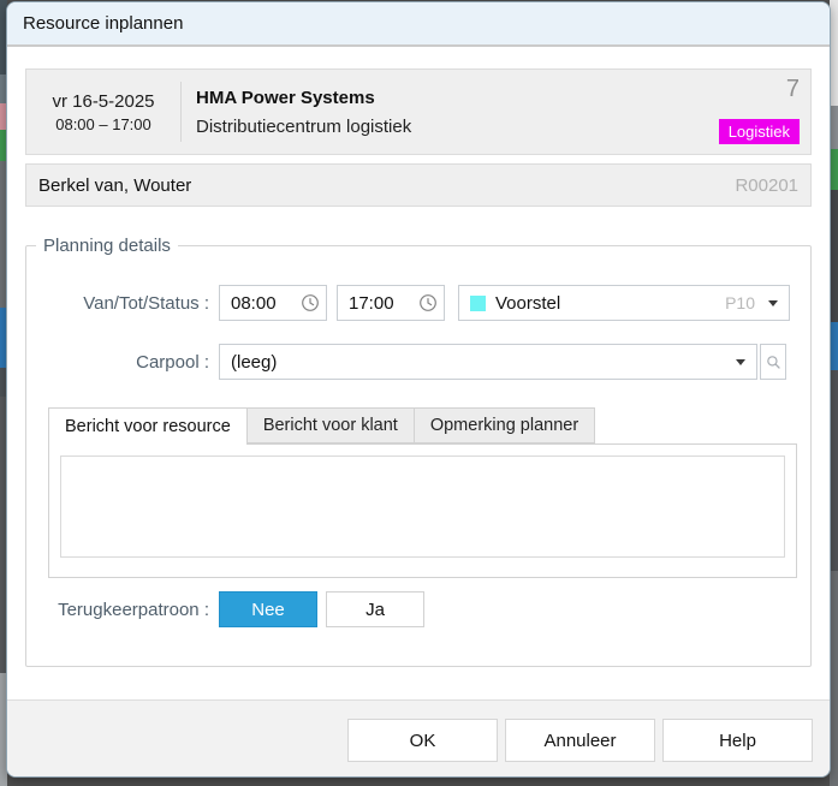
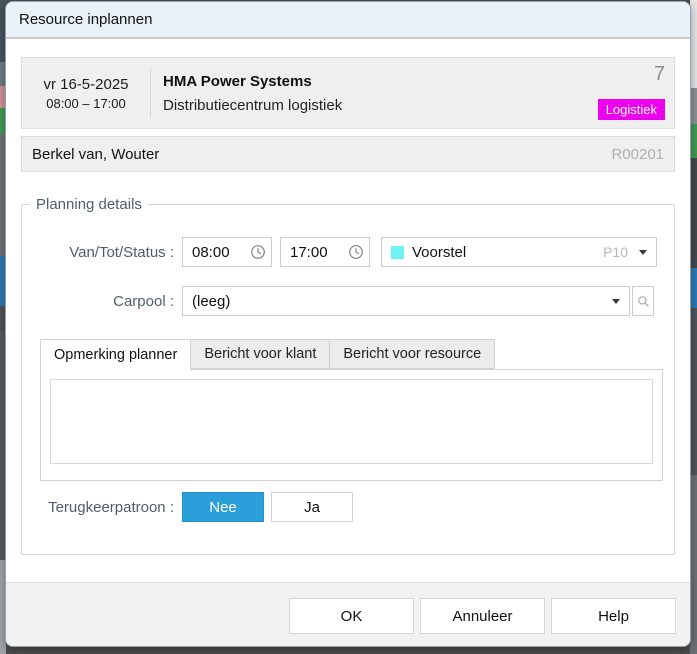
  Resource inplannen
  vr 16-5-2025
  08:00 – 17:00
  HMA Power Systems
  Distributiecentrum logistiek
  7
  Logistiek
  Berkel van, Wouter
  R00201
  Planning details
  Van/Tot/Status :
  08:00
  17:00
  Voorstel
  P10
  Carpool :
  (leeg)
- Bericht voor resource
+ Opmerking planner
  Bericht voor klant
- Opmerking planner
+ Bericht voor resource
  Terugkeerpatroon :
  Nee
  Ja
  OK
  Annuleer
  Help
